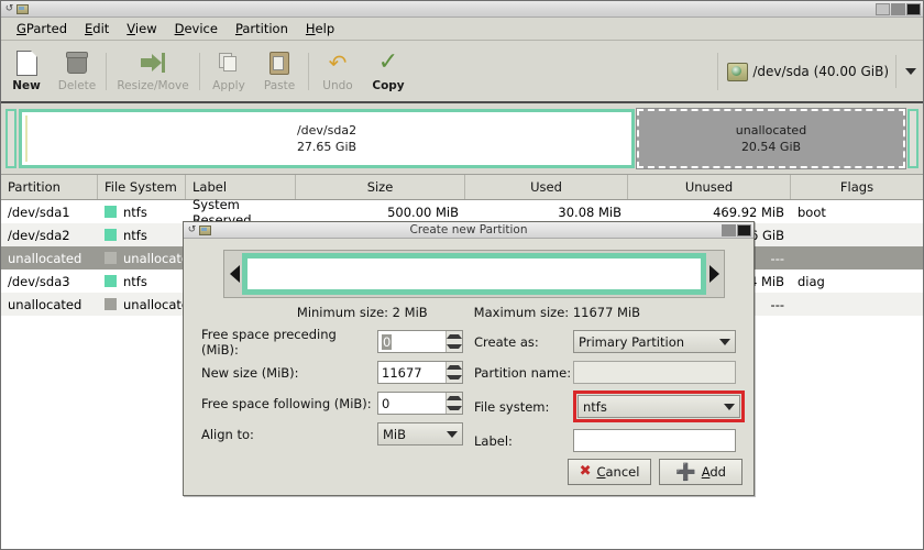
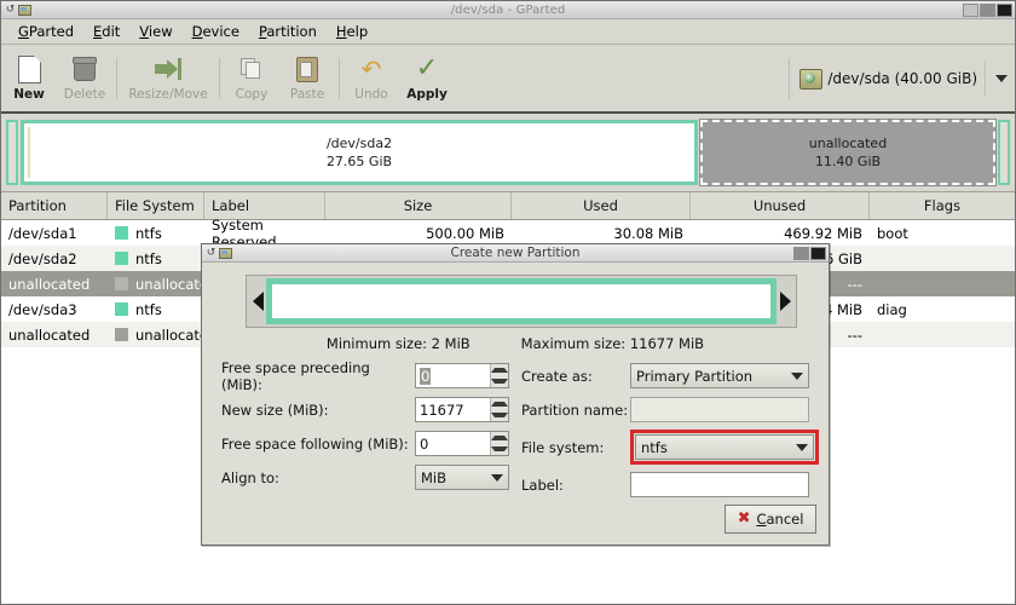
  ↺
+ /dev/sda - GParted
  GParted
  Edit
  View
  Device
  Partition
  Help
  New
  Delete
  Resize/Move
- Apply
+ Copy
  Paste
  ↶
  Undo
  ✓
- Copy
+ Apply
  /dev/sda (40.00 GiB)
  /dev/sda2
  27.65 GiB
  unallocated
- 20.54 GiB
+ 11.40 GiB
  Partition
  File System
  Label
  Size
  Used
  Unused
  Flags
  /dev/sda1
  ntfs
  System Reserved
  500.00 MiB
  30.08 MiB
  469.92 MiB
  boot
  /dev/sda2
  ntfs
  unallocated
  unallocat
  ---
  /dev/sda3
  ntfs
  diag
  unallocated
  unallocat
  ---
  ↺
  Create new Partition
  Minimum size: 2 MiB
  Maximum size: 11677 MiB
  Free space preceding (MiB):
  0
  New size (MiB):
  11677
  Free space following (MiB):
  0
  Align to:
  MiB
  Create as:
  Primary Partition
  Partition name:
  File system:
  ntfs
  Label:
  ✖
  Cancel
- ➕
- Add
